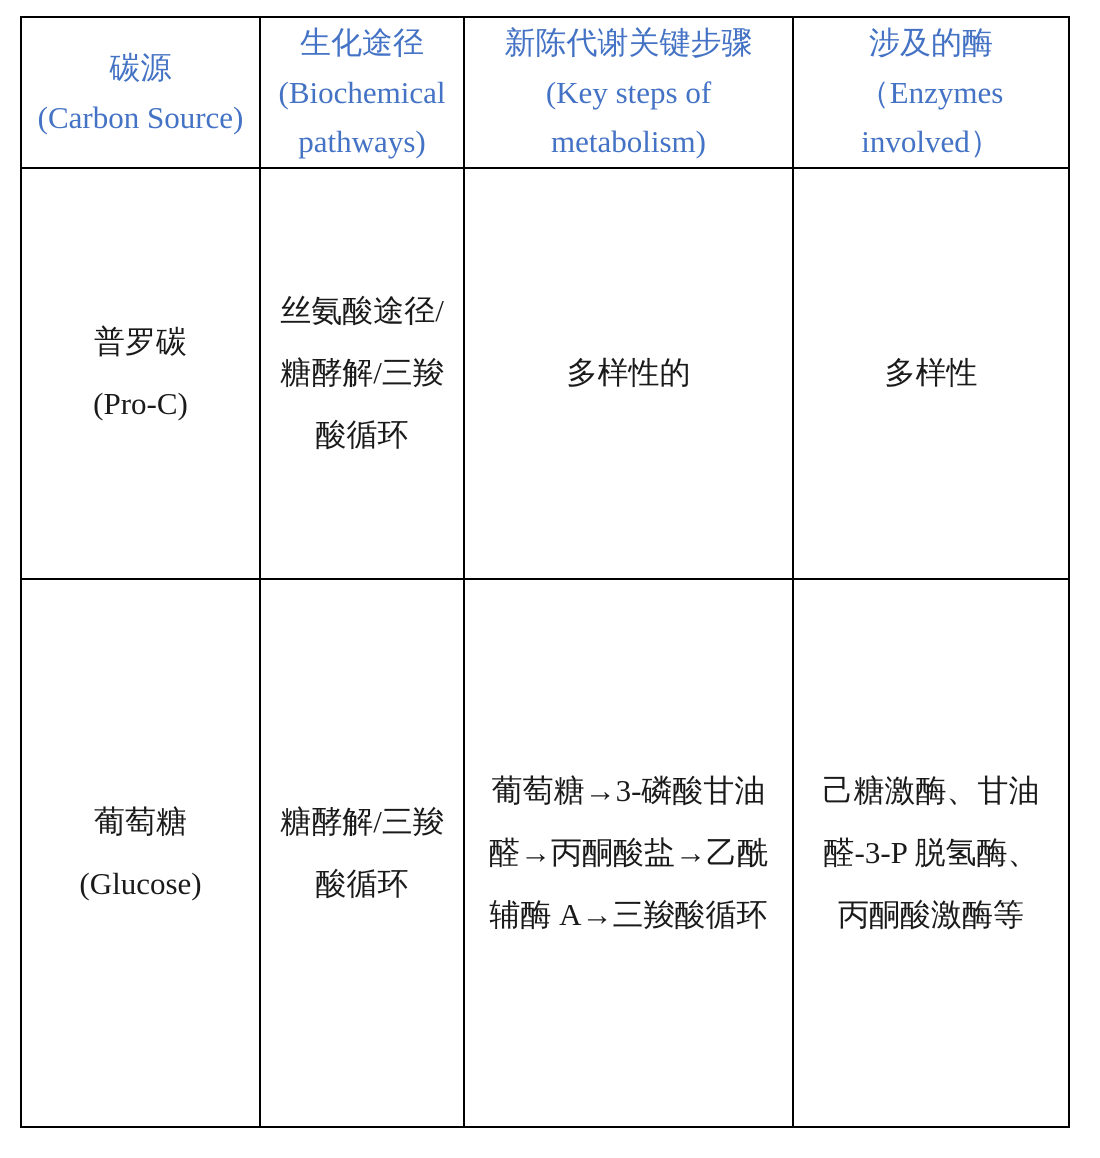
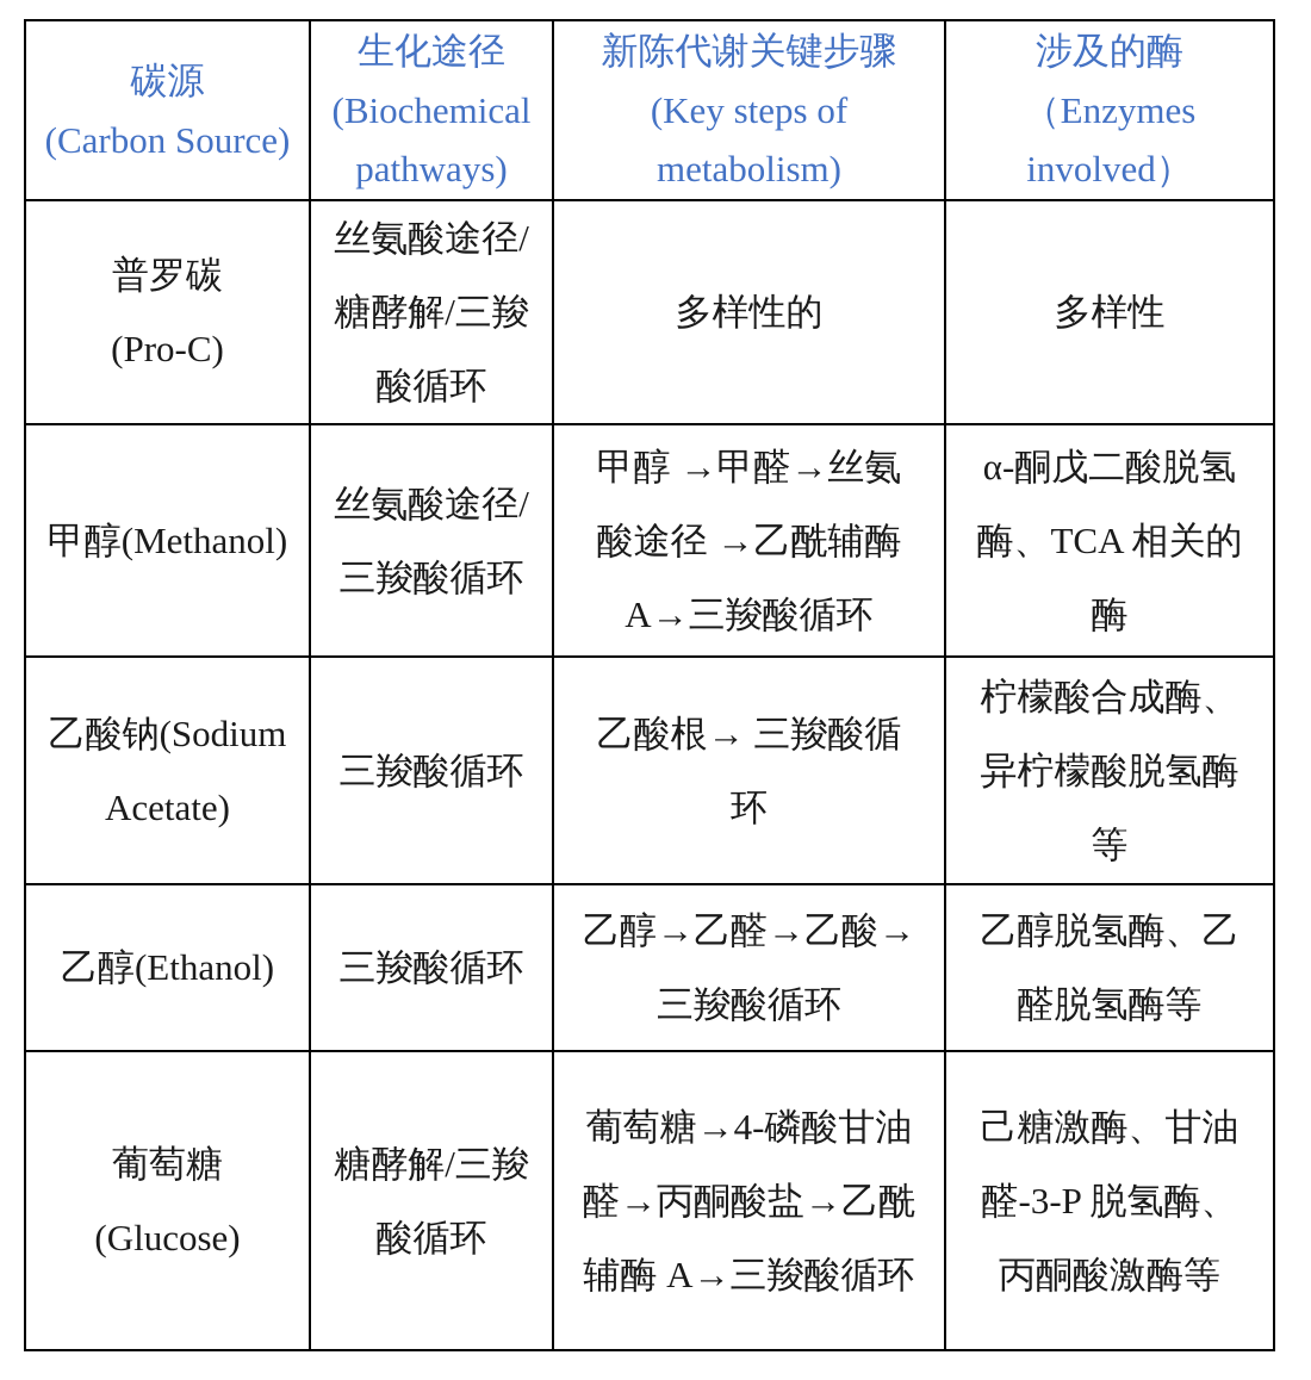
  碳源 (Carbon Source)	生化途径 (Biochemical pathways)	新陈代谢关键步骤 (Key steps of metabolism)	涉及的酶 （Enzymes involved）
  普罗碳 (Pro-C)	丝氨酸途径/ 糖酵解/三羧 酸循环	多样性的	多样性
+ 甲醇(Methanol)	丝氨酸途径/ 三羧酸循环	甲醇 →甲醛→丝氨 酸途径 →乙酰辅酶 A→三羧酸循环	α-酮戊二酸脱氢 酶、TCA 相关的 酶
+ 乙酸钠(Sodium Acetate)	三羧酸循环	乙酸根→ 三羧酸循 环	柠檬酸合成酶、 异柠檬酸脱氢酶 等
+ 乙醇(Ethanol)	三羧酸循环	乙醇→乙醛→乙酸→ 三羧酸循环	乙醇脱氢酶、乙 醛脱氢酶等
- 葡萄糖 (Glucose)	糖酵解/三羧 酸循环	葡萄糖→3-磷酸甘油 醛→丙酮酸盐→乙酰 辅酶 A→三羧酸循环	己糖激酶、甘油 醛-3-P 脱氢酶、 丙酮酸激酶等
+ 葡萄糖 (Glucose)	糖酵解/三羧 酸循环	葡萄糖→4-磷酸甘油 醛→丙酮酸盐→乙酰 辅酶 A→三羧酸循环	己糖激酶、甘油 醛-3-P 脱氢酶、 丙酮酸激酶等
